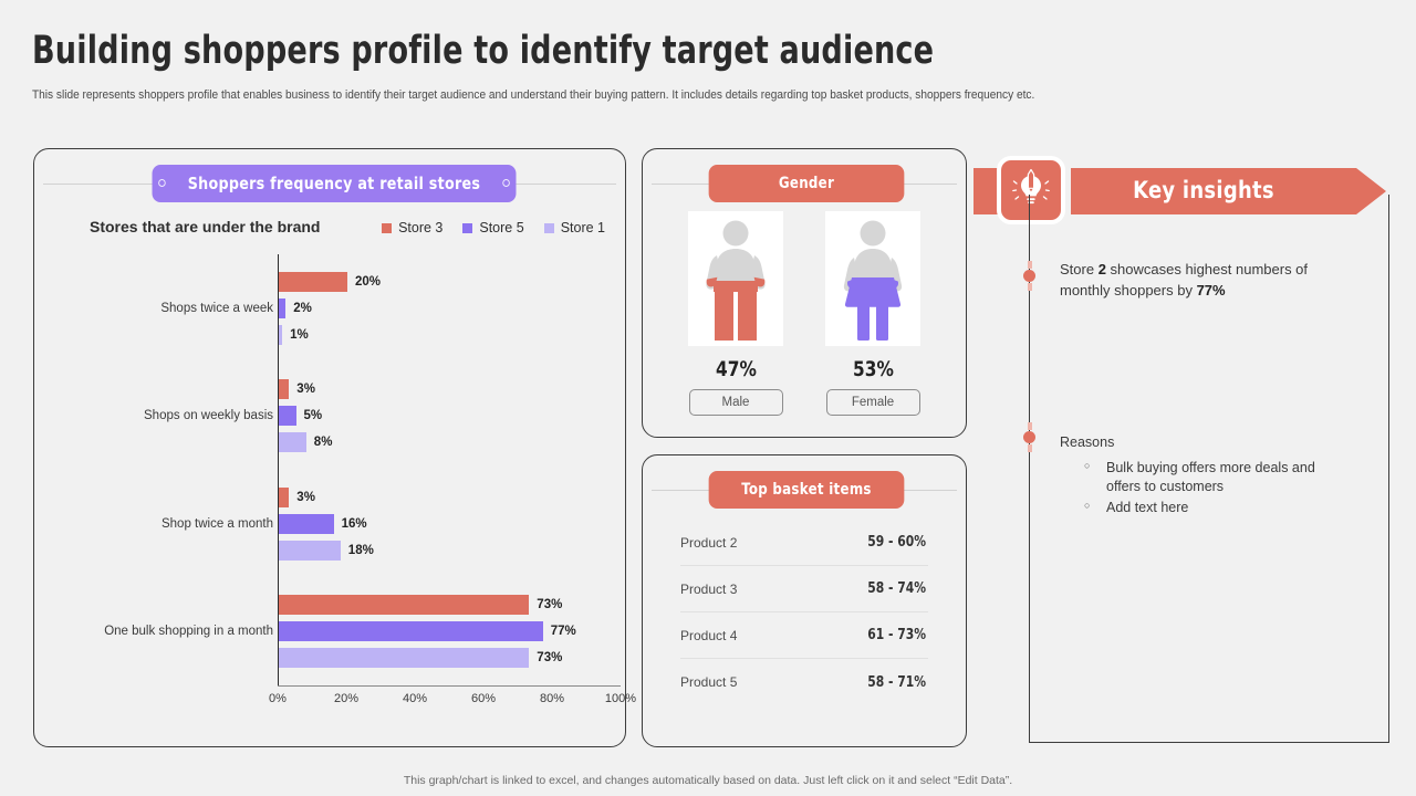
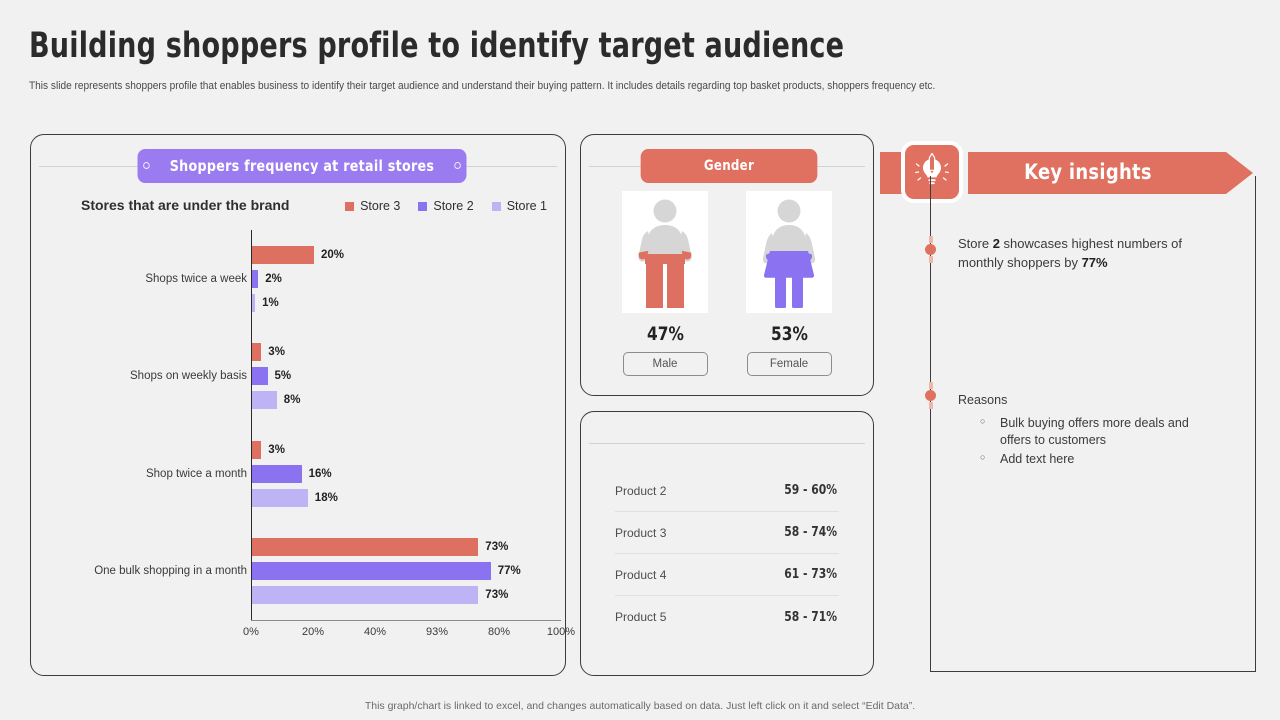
  Building shoppers profile to identify target audience
  This slide represents shoppers profile that enables business to identify their target audience and understand their buying pattern. It includes details regarding top basket products, shoppers frequency etc.
  Shoppers frequency at retail stores
  Stores that are under the brand
  Store 3
- Store 5
+ Store 2
  Store 1
  Shops twice a week
  Shops on weekly basis
  Shop twice a month
  One bulk shopping in a month
  20%
  2%
  1%
  3%
  5%
  8%
  3%
  16%
  18%
  73%
  77%
  73%
  0%
  20%
  40%
- 60%
+ 93%
  80%
  100%
  Gender
  47%
  Male
  53%
  Female
- Top basket items
  Product 2
  59 - 60%
  Product 3
  58 - 74%
  Product 4
  61 - 73%
  Product 5
  58 - 71%
  Key insights
  Store 2 showcases highest numbers of monthly shoppers by 77%
  Reasons
  Bulk buying offers more deals and offers to customers
  Add text here
  This graph/chart is linked to excel, and changes automatically based on data. Just left click on it and select “Edit Data”.
